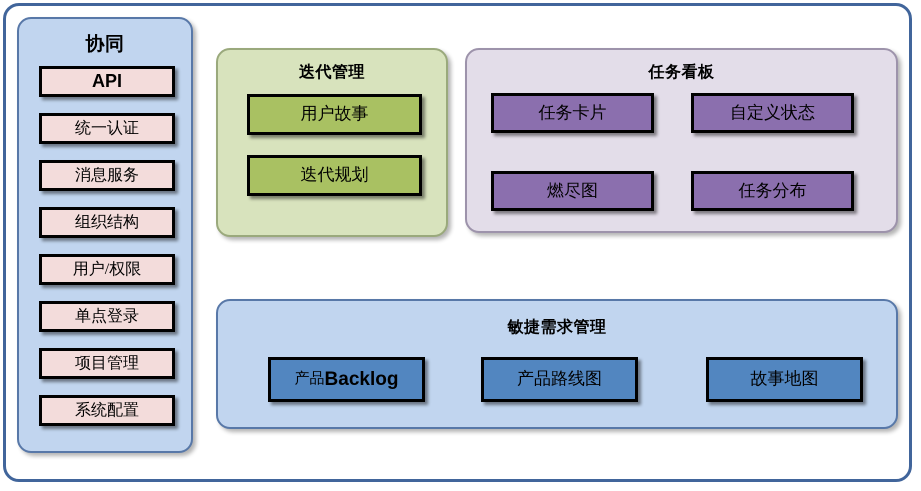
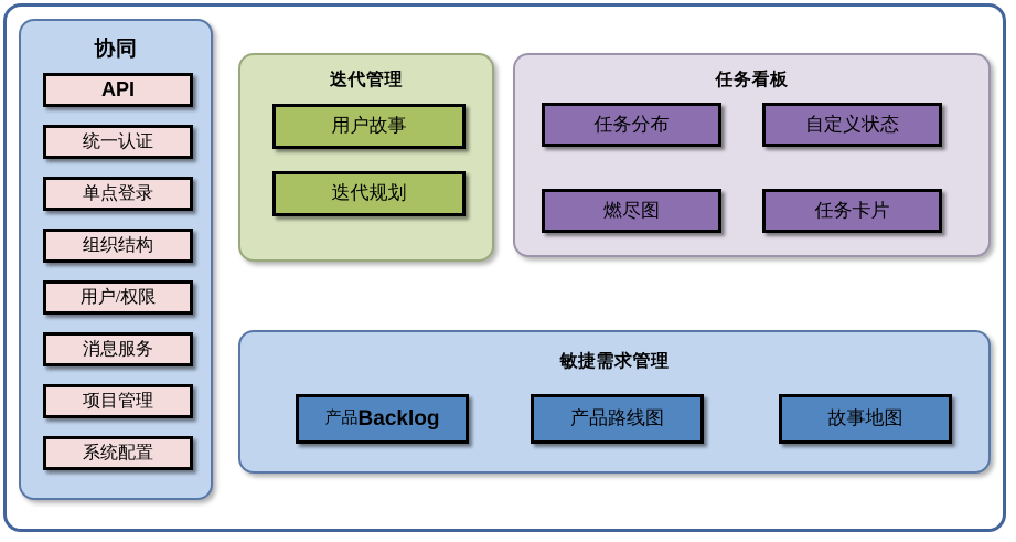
  协同
  API
  统一认证
- 消息服务
+ 单点登录
  组织结构
  用户/权限
- 单点登录
+ 消息服务
  项目管理
  系统配置
  迭代管理
  用户故事
  迭代规划
  任务看板
- 任务卡片
+ 任务分布
  自定义状态
  燃尽图
- 任务分布
+ 任务卡片
  敏捷需求管理
  产品
  Backlog
  产品路线图
  故事地图
